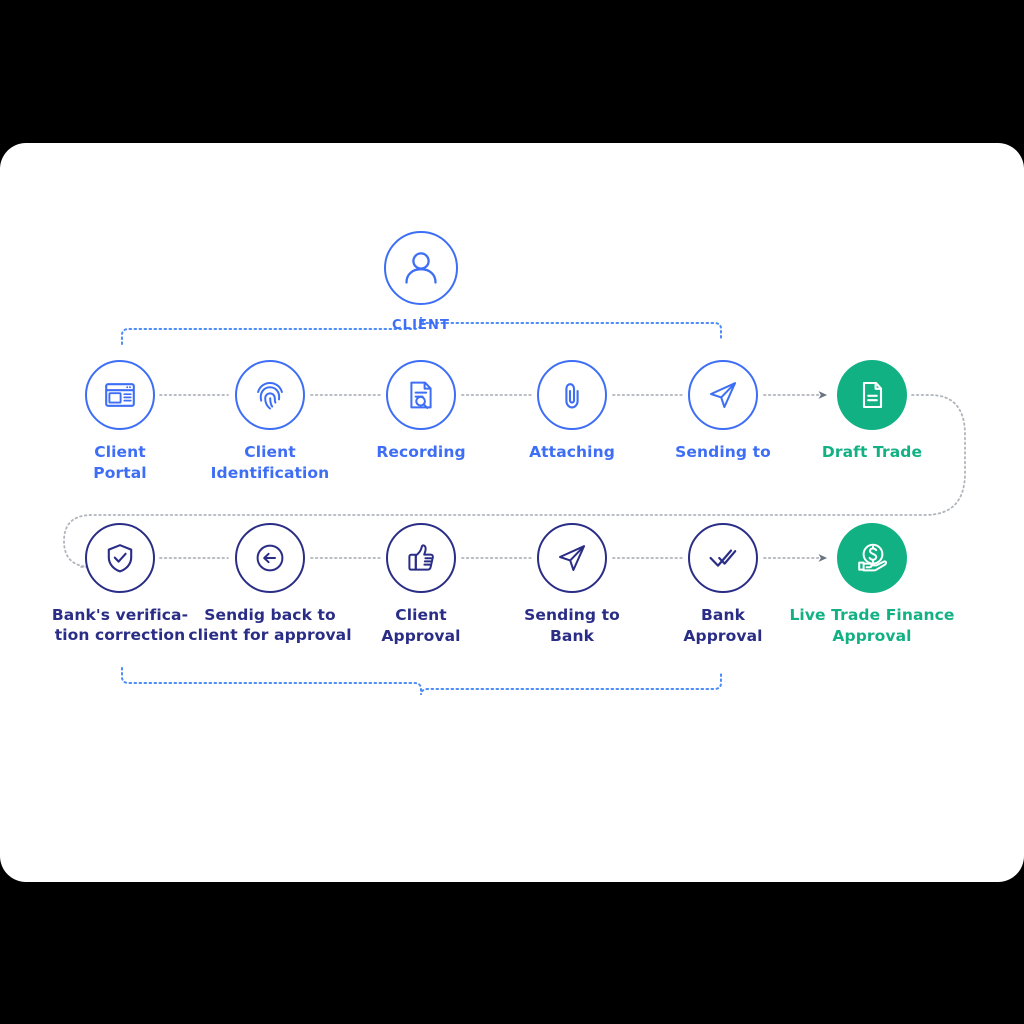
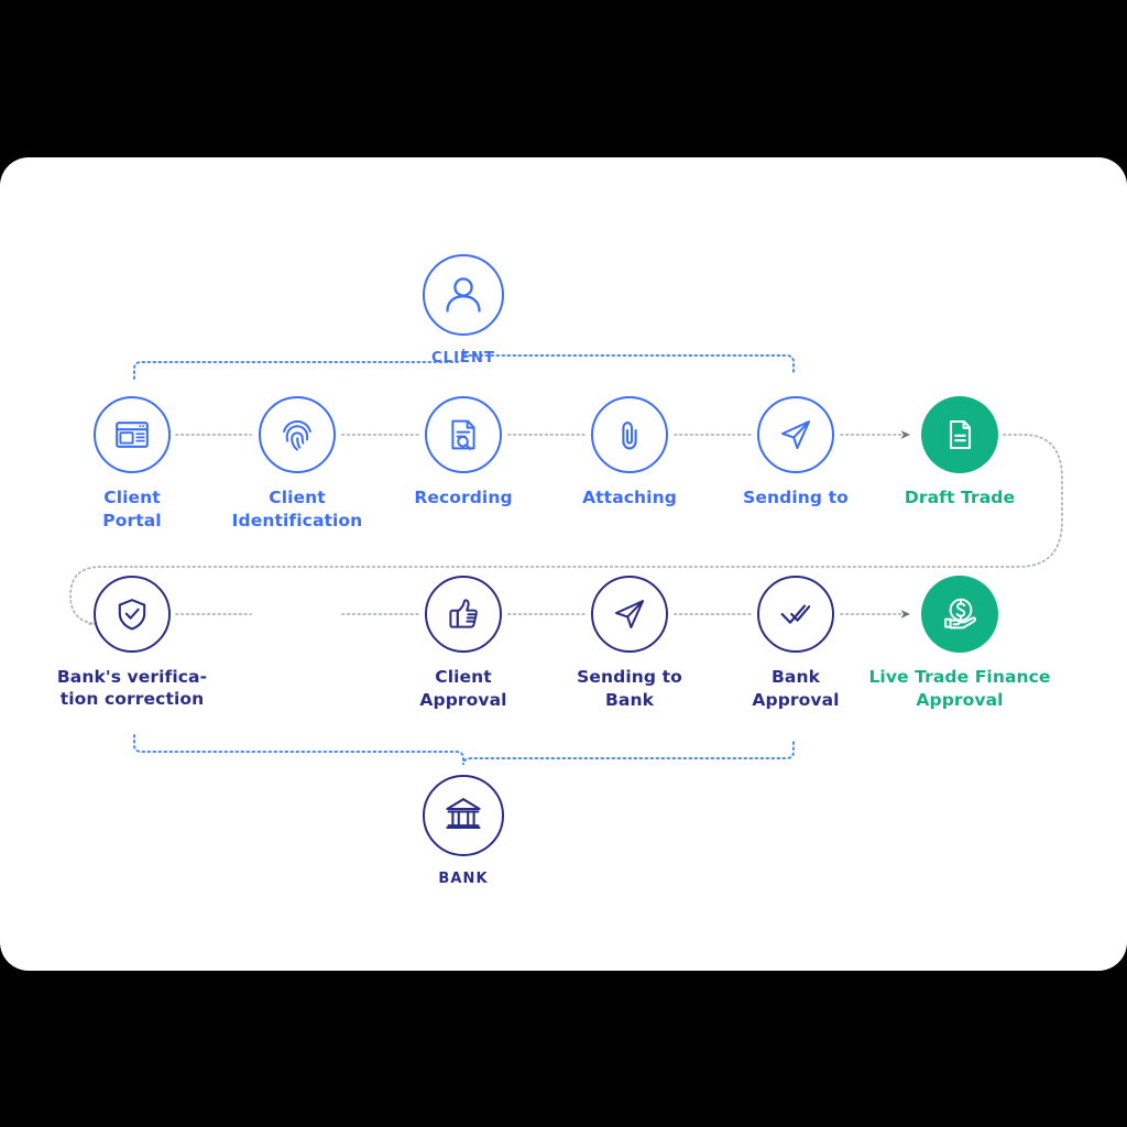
  CLIENT
  Client
  Portal
  Client
  Identification
  Recording
  Attaching
  Sending to
  Draft Trade
  Bank's verifica-
  tion correction
- Sendig back to
- client for approval
  Client
  Approval
  Sending to
  Bank
  Bank
  Approval
  Live Trade Finance
  Approval
+ BANK
